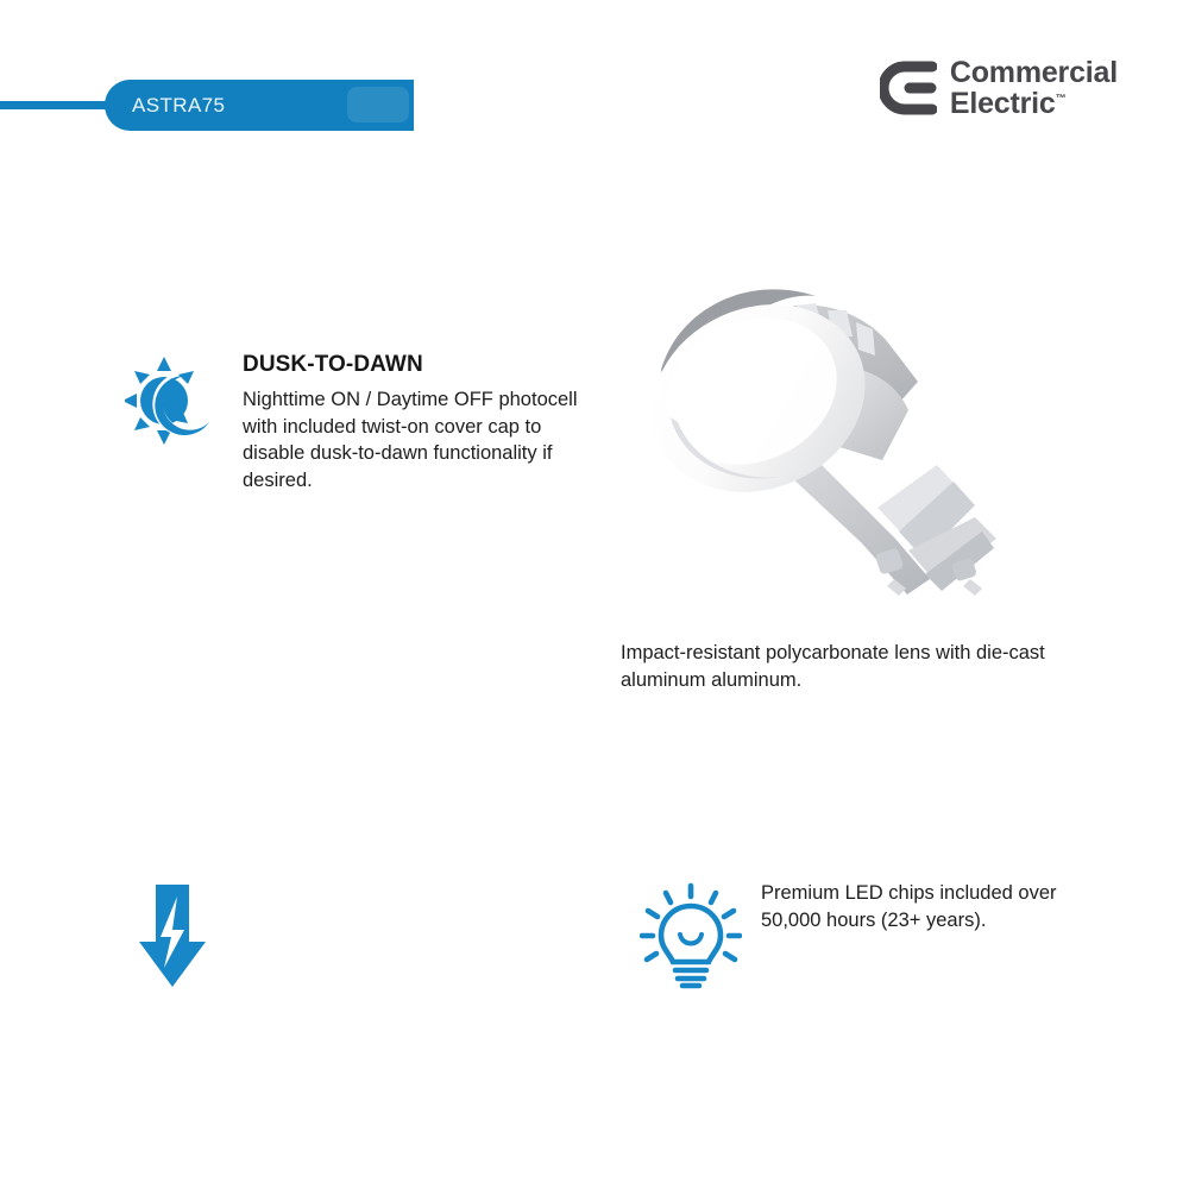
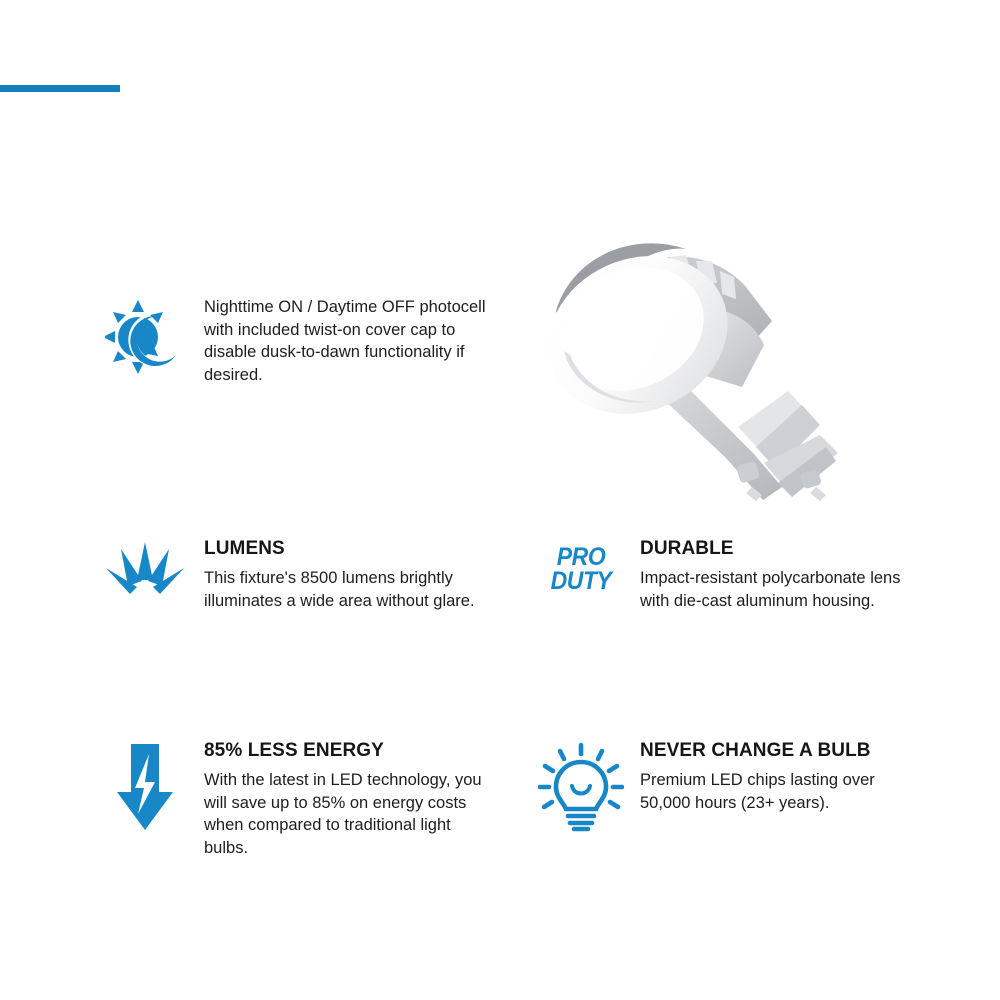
- ASTRA75
- Commercial
- Electric™
- DUSK-TO-DAWN
  Nighttime ON / Daytime OFF photocell with included twist-on cover cap to disable dusk-to-dawn functionality if desired.
+ LUMENS
+ This fixture's 8500 lumens brightly illuminates a wide area without glare.
+ PRO
+ DUTY
+ DURABLE
- Impact-resistant polycarbonate lens with die-cast aluminum aluminum.
+ Impact-resistant polycarbonate lens with die-cast aluminum housing.
+ 85% LESS ENERGY
+ With the latest in LED technology, you will save up to 85% on energy costs when compared to traditional light bulbs.
+ NEVER CHANGE A BULB
- Premium LED chips included over 50,000 hours (23+ years).
+ Premium LED chips lasting over 50,000 hours (23+ years).
